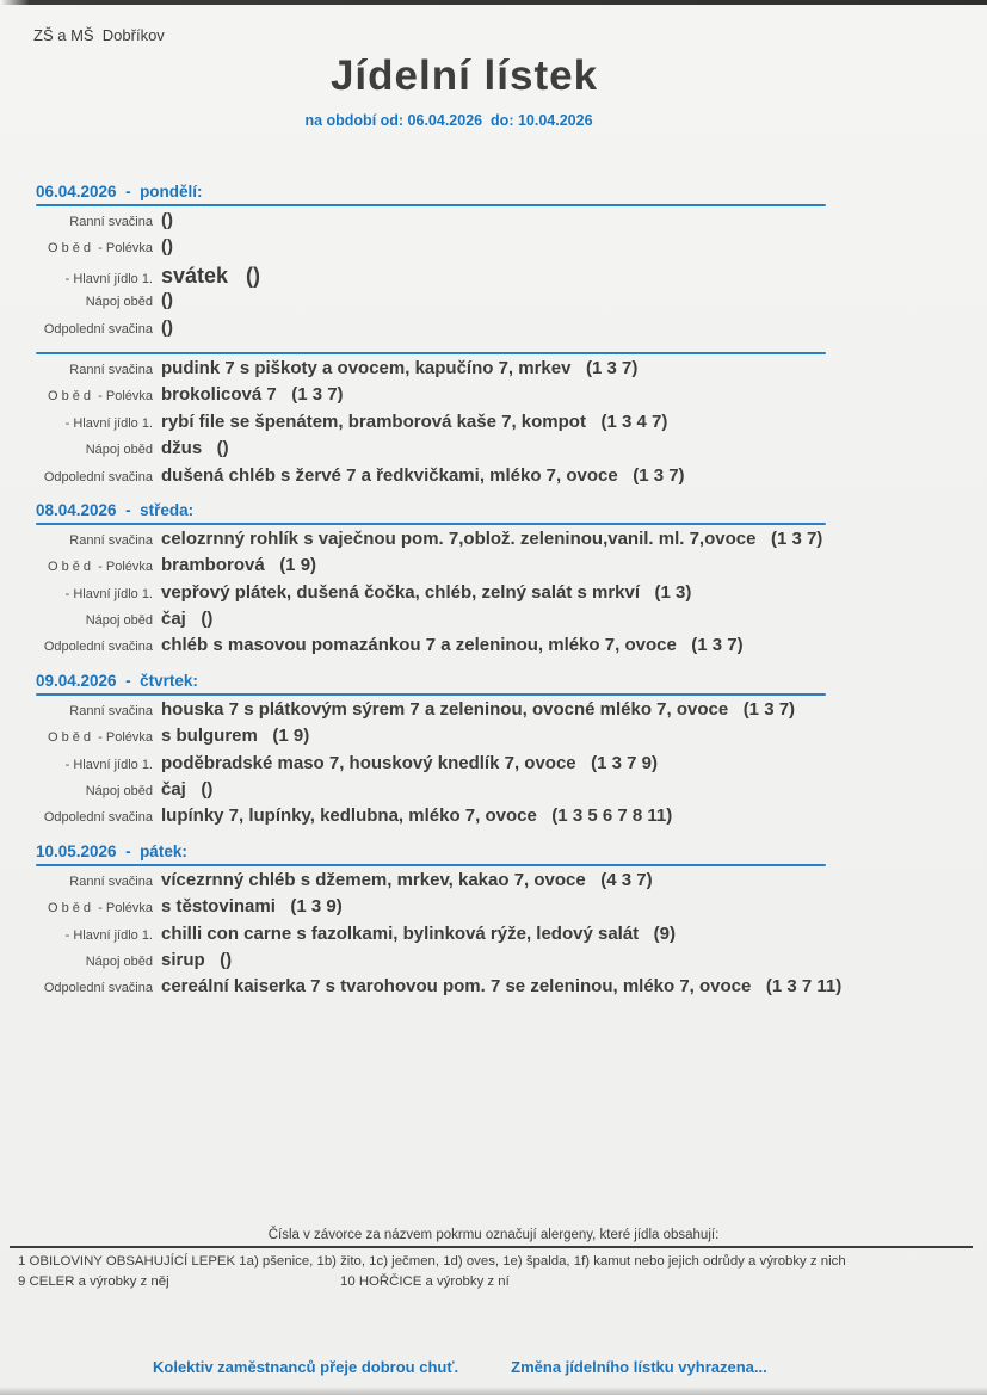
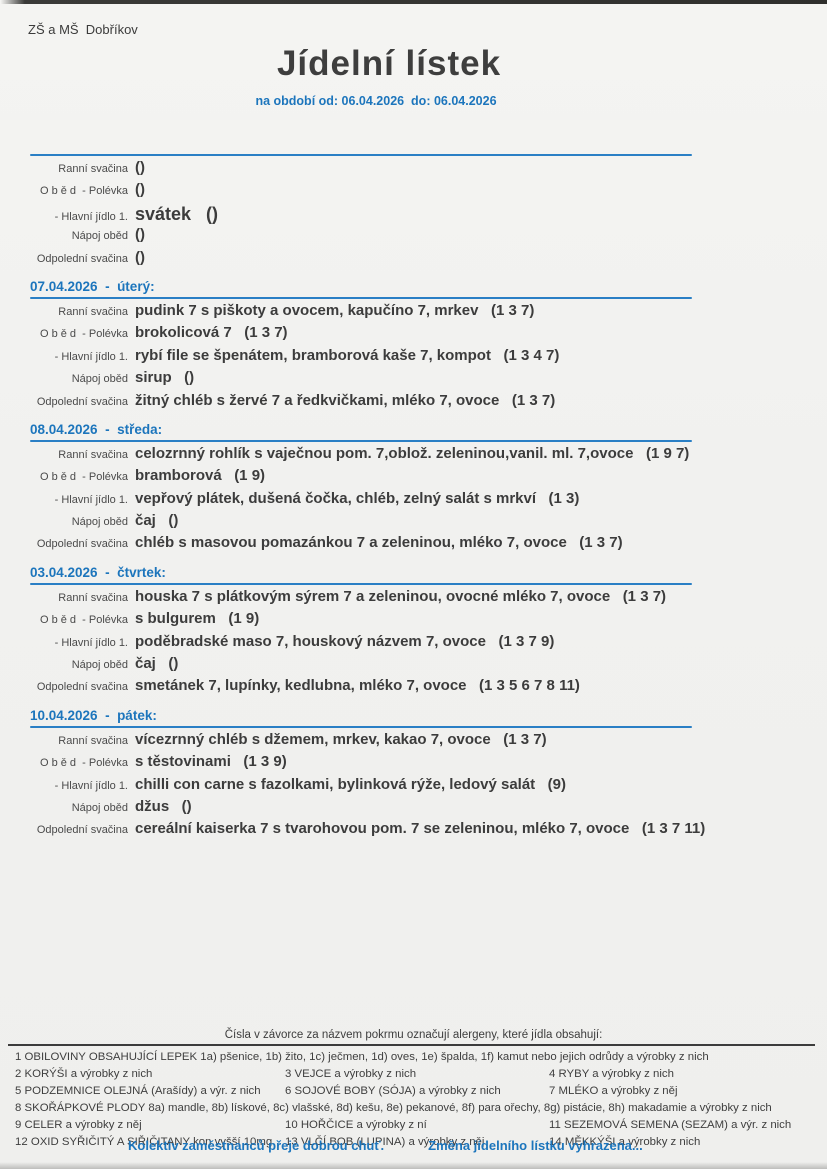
  ZŠ a MŠ Dobříkov
  Jídelní lístek
- na období od: 06.04.2026 do: 10.04.2026
+ na období od: 06.04.2026 do: 06.04.2026
- 06.04.2026 - pondělí:
  Ranní svačina
  ()
  O b ě d - Polévka
  ()
  - Hlavní jídlo 1.
  svátek ()
  Nápoj oběd
  ()
  Odpolední svačina
  ()
+ 07.04.2026 - úterý:
  Ranní svačina
  pudink 7 s piškoty a ovocem, kapučíno 7, mrkev (1 3 7)
  O b ě d - Polévka
  brokolicová 7 (1 3 7)
  - Hlavní jídlo 1.
  rybí file se špenátem, bramborová kaše 7, kompot (1 3 4 7)
  Nápoj oběd
- džus ()
+ sirup ()
  Odpolední svačina
- dušená chléb s žervé 7 a ředkvičkami, mléko 7, ovoce (1 3 7)
+ žitný chléb s žervé 7 a ředkvičkami, mléko 7, ovoce (1 3 7)
  08.04.2026 - středa:
  Ranní svačina
- celozrnný rohlík s vaječnou pom. 7,oblož. zeleninou,vanil. ml. 7,ovoce (1 3 7)
+ celozrnný rohlík s vaječnou pom. 7,oblož. zeleninou,vanil. ml. 7,ovoce (1 9 7)
  O b ě d - Polévka
  bramborová (1 9)
  - Hlavní jídlo 1.
  vepřový plátek, dušená čočka, chléb, zelný salát s mrkví (1 3)
  Nápoj oběd
  čaj ()
  Odpolední svačina
  chléb s masovou pomazánkou 7 a zeleninou, mléko 7, ovoce (1 3 7)
- 09.04.2026 - čtvrtek:
+ 03.04.2026 - čtvrtek:
  Ranní svačina
  houska 7 s plátkovým sýrem 7 a zeleninou, ovocné mléko 7, ovoce (1 3 7)
  O b ě d - Polévka
  s bulgurem (1 9)
  - Hlavní jídlo 1.
- poděbradské maso 7, houskový knedlík 7, ovoce (1 3 7 9)
+ poděbradské maso 7, houskový názvem 7, ovoce (1 3 7 9)
  Nápoj oběd
  čaj ()
  Odpolední svačina
- lupínky 7, lupínky, kedlubna, mléko 7, ovoce (1 3 5 6 7 8 11)
+ smetánek 7, lupínky, kedlubna, mléko 7, ovoce (1 3 5 6 7 8 11)
- 10.05.2026 - pátek:
+ 10.04.2026 - pátek:
  Ranní svačina
- vícezrnný chléb s džemem, mrkev, kakao 7, ovoce (4 3 7)
+ vícezrnný chléb s džemem, mrkev, kakao 7, ovoce (1 3 7)
  O b ě d - Polévka
  s těstovinami (1 3 9)
  - Hlavní jídlo 1.
  chilli con carne s fazolkami, bylinková rýže, ledový salát (9)
  Nápoj oběd
- sirup ()
+ džus ()
  Odpolední svačina
  cereální kaiserka 7 s tvarohovou pom. 7 se zeleninou, mléko 7, ovoce (1 3 7 11)
  Čísla v závorce za názvem pokrmu označují alergeny, které jídla obsahují:
  1 OBILOVINY OBSAHUJÍCÍ LEPEK 1a) pšenice, 1b) žito, 1c) ječmen, 1d) oves, 1e) špalda, 1f) kamut nebo jejich odrůdy a výrobky z nich
+ 2 KORÝŠI a výrobky z nich
+ 3 VEJCE a výrobky z nich
+ 4 RYBY a výrobky z nich
+ 5 PODZEMNICE OLEJNÁ (Arašídy) a výr. z nich
+ 6 SOJOVÉ BOBY (SÓJA) a výrobky z nich
+ 7 MLÉKO a výrobky z něj
+ 8 SKOŘÁPKOVÉ PLODY 8a) mandle, 8b) lískové, 8c) vlašské, 8d) kešu, 8e) pekanové, 8f) para ořechy, 8g) pistácie, 8h) makadamie a výrobky z nich
  9 CELER a výrobky z něj
  10 HOŘČICE a výrobky z ní
+ 11 SEZEMOVÁ SEMENA (SEZAM) a výr. z nich
+ 12 OXID SYŘIČITÝ A SIŘIČITANY kon.vyšší 10mg
+ 13 VLČÍ BOB (LUPINA) a výrobky z něj
+ 14 MĚKKÝŠI a výrobky z nich
  Kolektiv zaměstnanců přeje dobrou chuť.
  Změna jídelního lístku vyhrazena...
